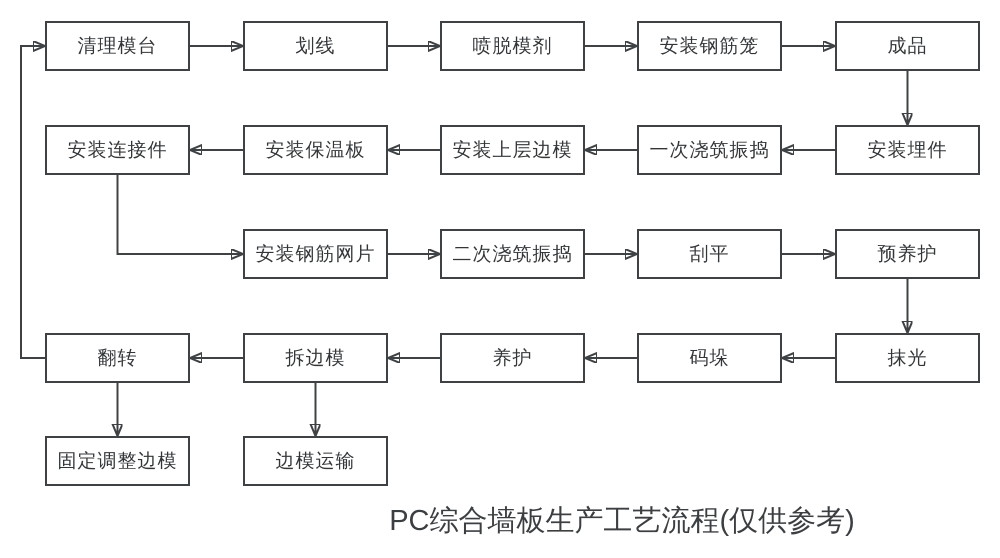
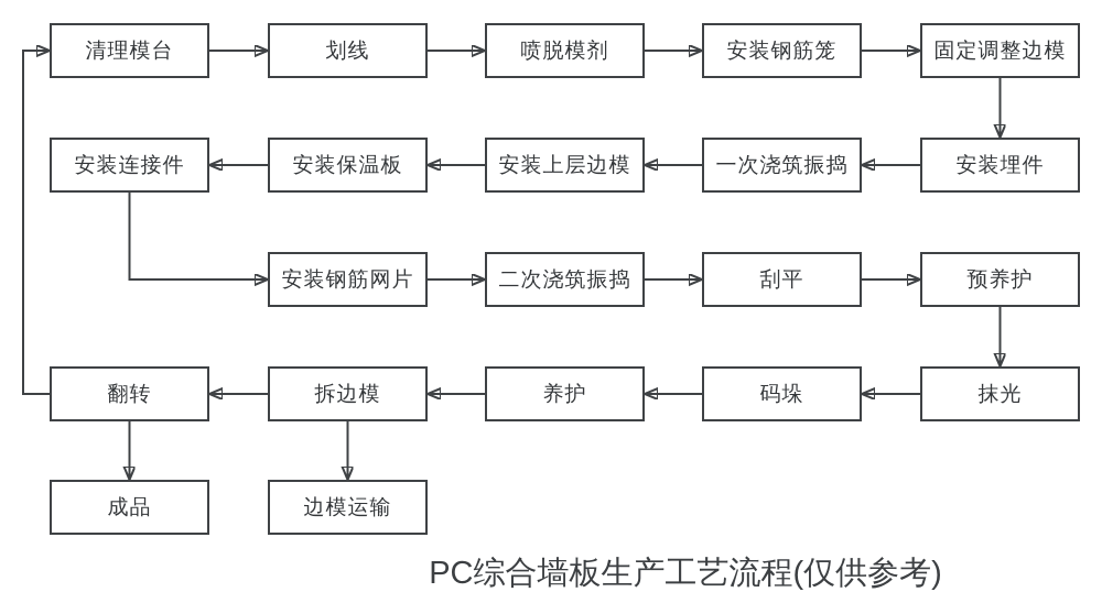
  清理模台
  划线
  喷脱模剂
  安装钢筋笼
- 成品
+ 固定调整边模
  安装埋件
  一次浇筑振捣
  安装上层边模
  安装保温板
  安装连接件
  安装钢筋网片
  二次浇筑振捣
  刮平
  预养护
  抹光
  码垛
  养护
  拆边模
  翻转
- 固定调整边模
+ 成品
  边模运输
  PC综合墙板生产工艺流程(仅供参考)
